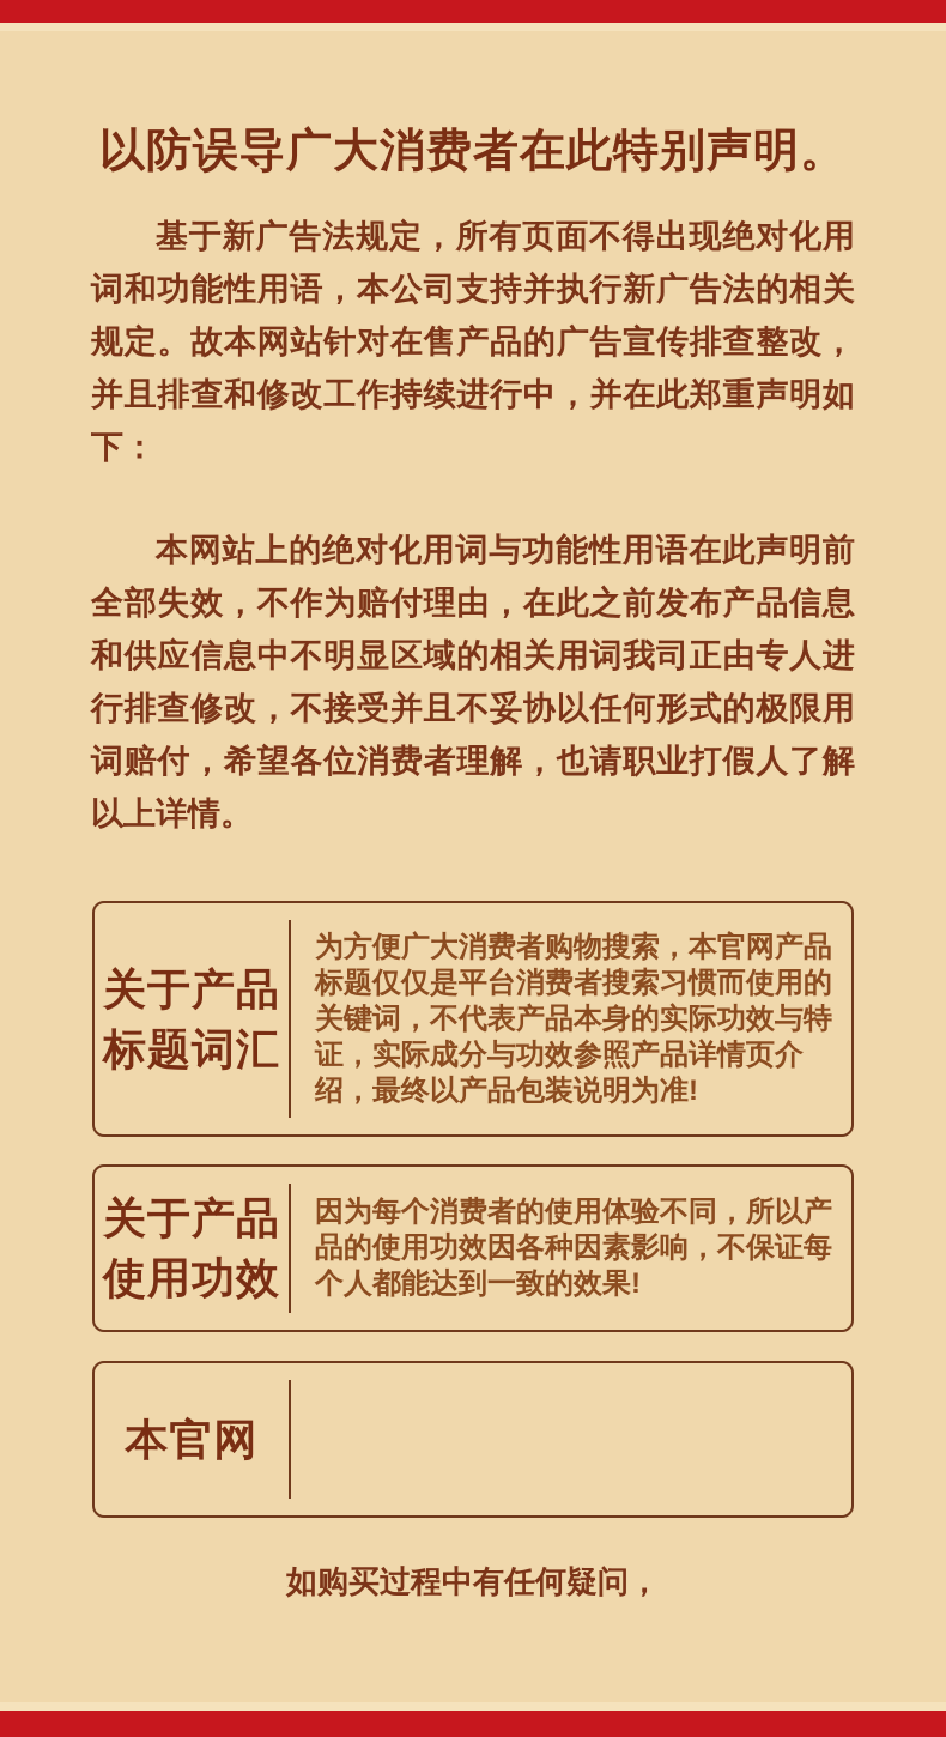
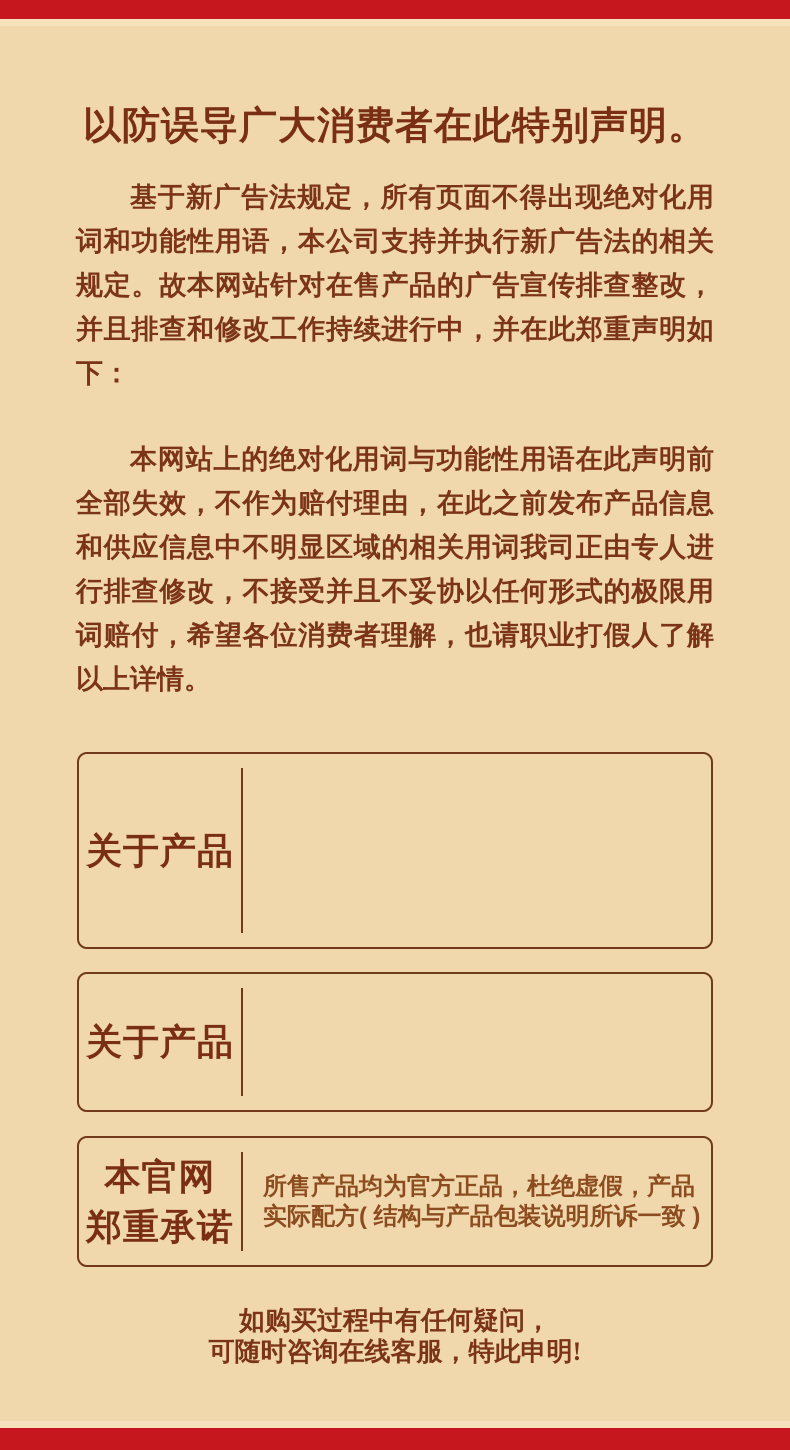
  以防误导广大消费者在此特别声明。
  基于新广告法规定，所有页面不得出现绝对化用词和功能性用语，本公司支持并执行新广告法的相关规定。故本网站针对在售产品的广告宣传排查整改，并且排查和修改工作持续进行中，并在此郑重声明如下：
  本网站上的绝对化用词与功能性用语在此声明前全部失效，不作为赔付理由，在此之前发布产品信息和供应信息中不明显区域的相关用词我司正由专人进行排查修改，不接受并且不妥协以任何形式的极限用词赔付，希望各位消费者理解，也请职业打假人了解以上详情。
  关于产品
- 标题词汇
- 为方便广大消费者购物搜索，本官网产品标题仅仅是平台消费者搜索习惯而使用的关键词，不代表产品本身的实际功效与特证，实际成分与功效参照产品详情页介绍，最终以产品包装说明为准!
  关于产品
- 使用功效
- 因为每个消费者的使用体验不同，所以产品的使用功效因各种因素影响，不保证每个人都能达到一致的效果!
  本官网
+ 郑重承诺
+ 所售产品均为官方正品，杜绝虚假，产品实际配方( 结构与产品包装说明所诉一致 )
  如购买过程中有任何疑问，
+ 可随时咨询在线客服，特此申明!
